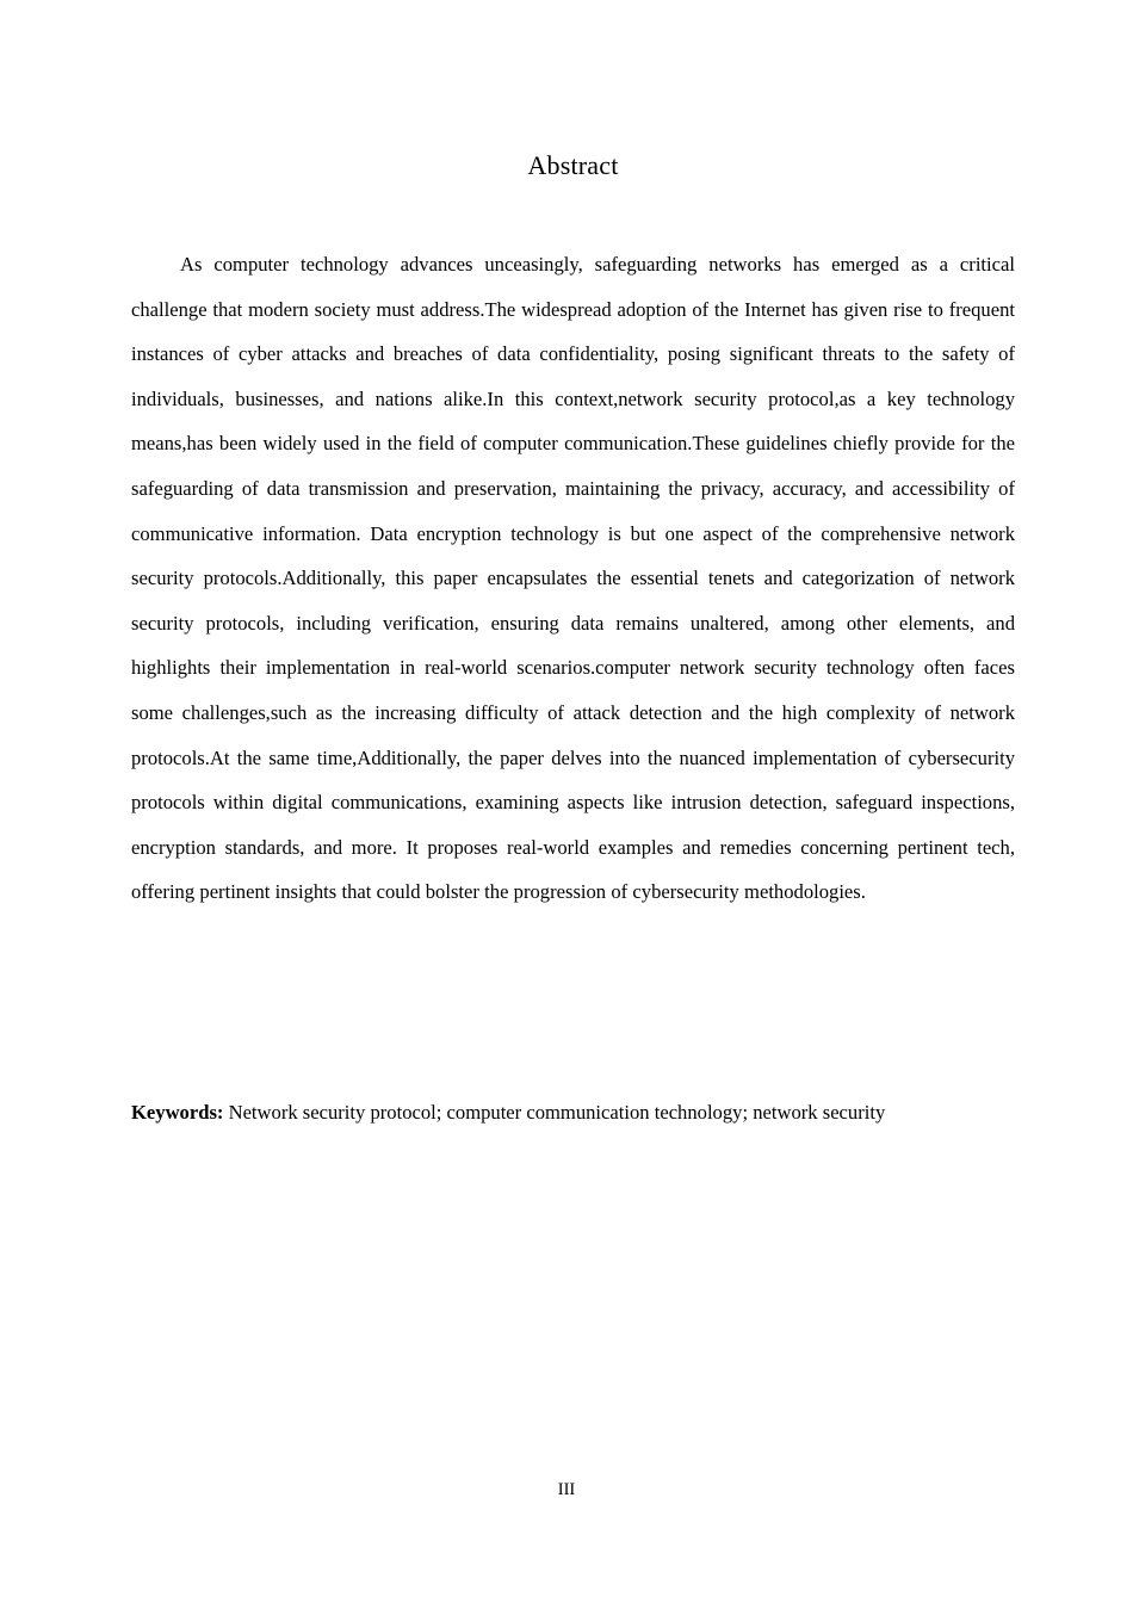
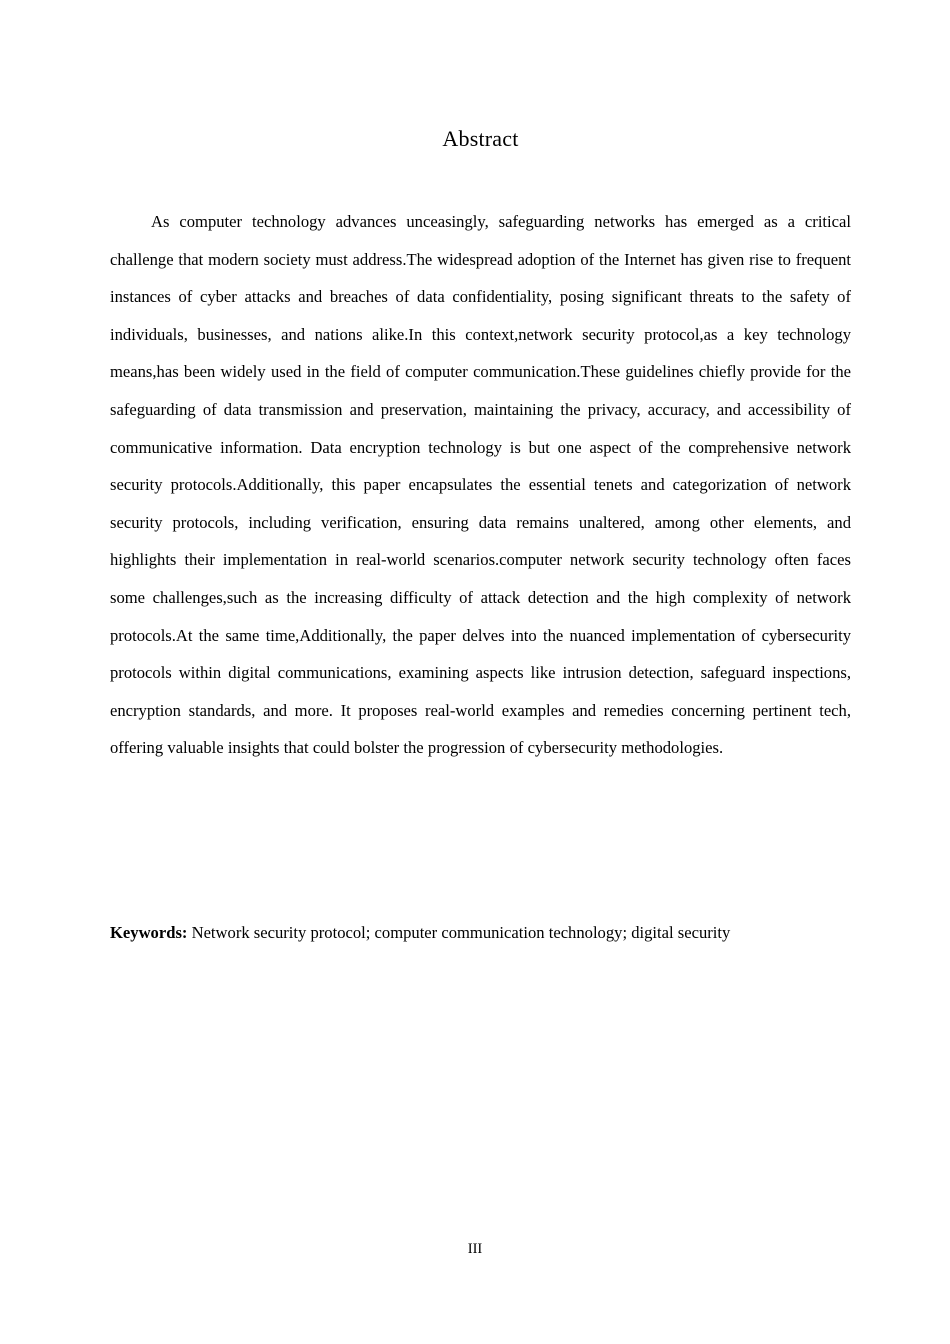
  Abstract
- As computer technology advances unceasingly, safeguarding networks has emerged as a critical challenge that modern society must address.The widespread adoption of the Internet has given rise to frequent instances of cyber attacks and breaches of data confidentiality, posing significant threats to the safety of individuals, businesses, and nations alike.In this context,network security protocol,as a key technology means,has been widely used in the field of computer communication.These guidelines chiefly provide for the safeguarding of data transmission and preservation, maintaining the privacy, accuracy, and accessibility of communicative information. Data encryption technology is but one aspect of the comprehensive network security protocols.Additionally, this paper encapsulates the essential tenets and categorization of network security protocols, including verification, ensuring data remains unaltered, among other elements, and highlights their implementation in real-world scenarios.computer network security technology often faces some challenges,such as the increasing difficulty of attack detection and the high complexity of network protocols.At the same time,Additionally, the paper delves into the nuanced implementation of cybersecurity protocols within digital communications, examining aspects like intrusion detection, safeguard inspections, encryption standards, and more. It proposes real-world examples and remedies concerning pertinent tech, offering pertinent insights that could bolster the progression of cybersecurity methodologies.
+ As computer technology advances unceasingly, safeguarding networks has emerged as a critical challenge that modern society must address.The widespread adoption of the Internet has given rise to frequent instances of cyber attacks and breaches of data confidentiality, posing significant threats to the safety of individuals, businesses, and nations alike.In this context,network security protocol,as a key technology means,has been widely used in the field of computer communication.These guidelines chiefly provide for the safeguarding of data transmission and preservation, maintaining the privacy, accuracy, and accessibility of communicative information. Data encryption technology is but one aspect of the comprehensive network security protocols.Additionally, this paper encapsulates the essential tenets and categorization of network security protocols, including verification, ensuring data remains unaltered, among other elements, and highlights their implementation in real-world scenarios.computer network security technology often faces some challenges,such as the increasing difficulty of attack detection and the high complexity of network protocols.At the same time,Additionally, the paper delves into the nuanced implementation of cybersecurity protocols within digital communications, examining aspects like intrusion detection, safeguard inspections, encryption standards, and more. It proposes real-world examples and remedies concerning pertinent tech, offering valuable insights that could bolster the progression of cybersecurity methodologies.
- Keywords: Network security protocol; computer communication technology; network security
+ Keywords: Network security protocol; computer communication technology; digital security
  III
